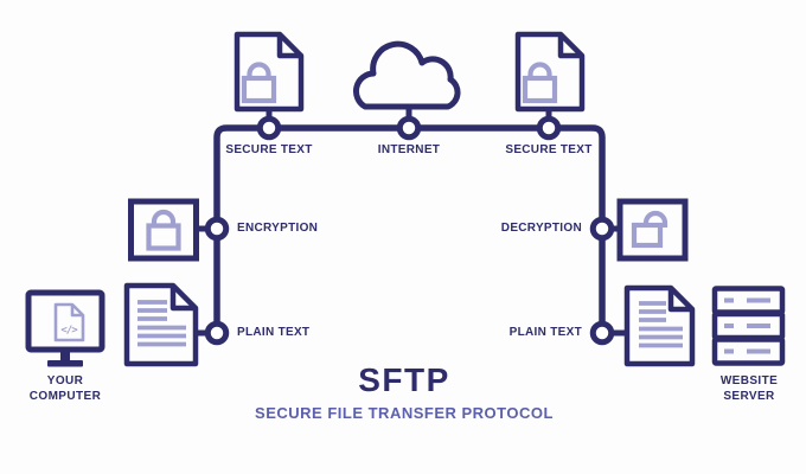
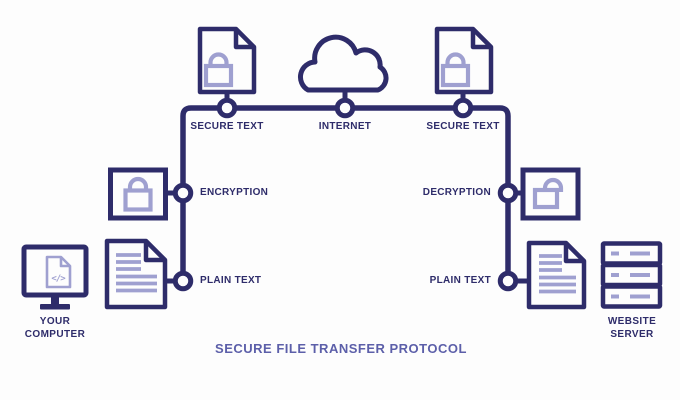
  </>
  SECURE TEXT
  INTERNET
  SECURE TEXT
  ENCRYPTION
  DECRYPTION
  PLAIN TEXT
  PLAIN TEXT
  YOUR
  COMPUTER
  WEBSITE
  SERVER
- SFTP
  SECURE FILE TRANSFER PROTOCOL
